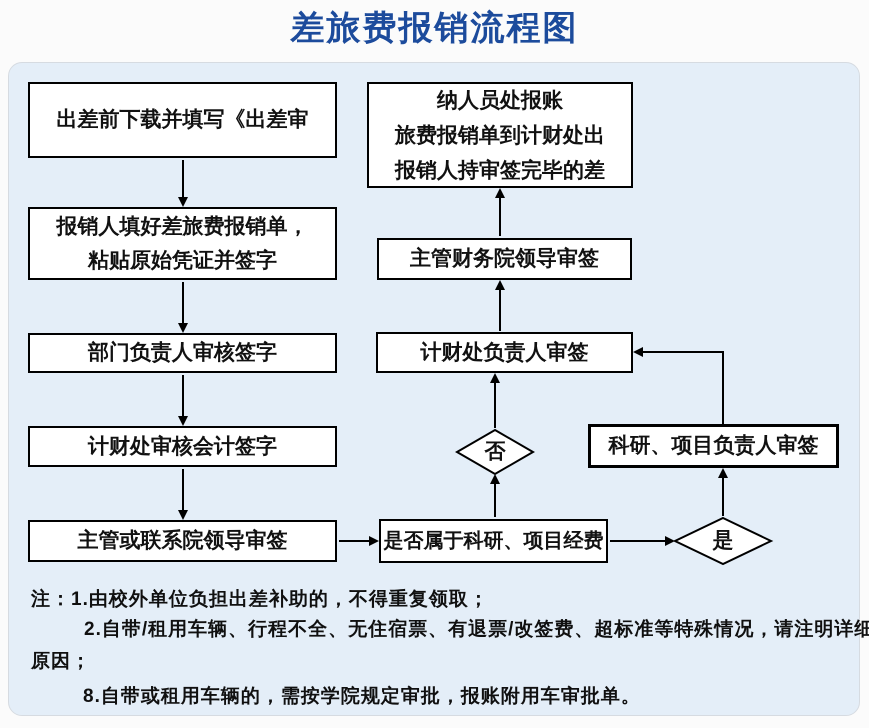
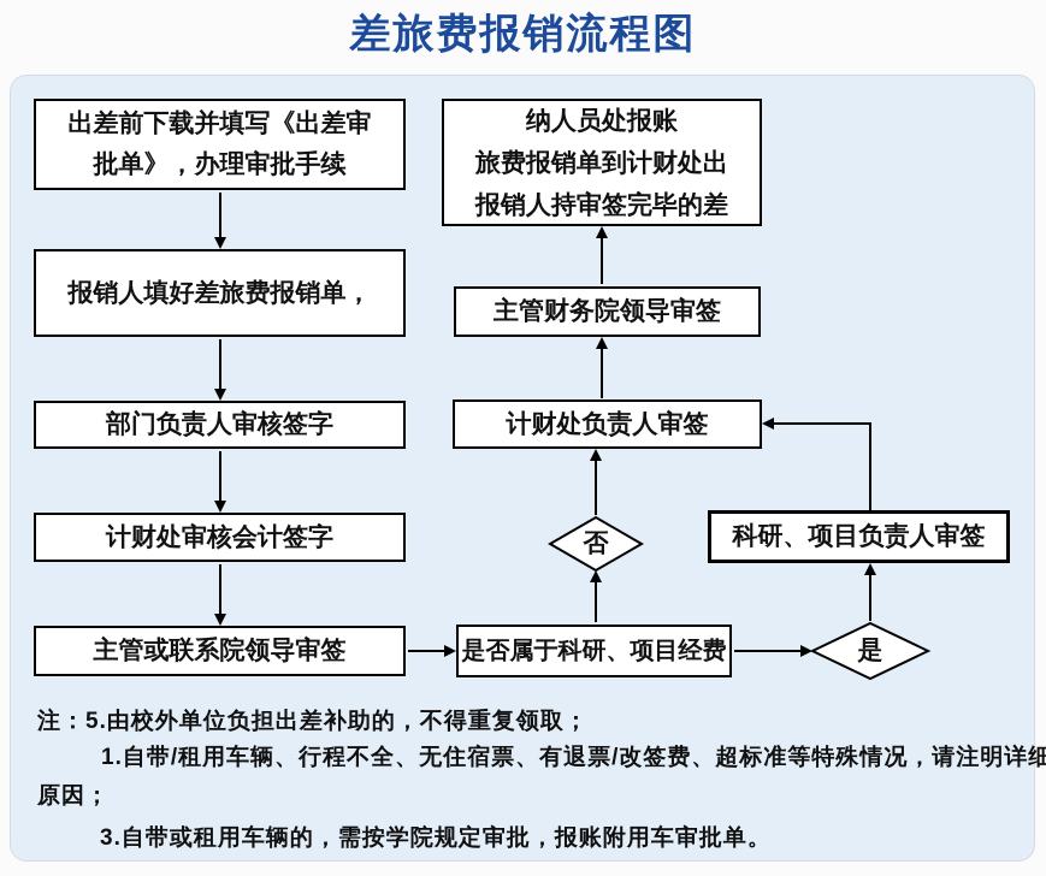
  差旅费报销流程图
  出差前下载并填写《出差审
+ 批单》，办理审批手续
  报销人填好差旅费报销单，
- 粘贴原始凭证并签字
  部门负责人审核签字
  计财处审核会计签字
  主管或联系院领导审签
  纳人员处报账
  旅费报销单到计财处出
  报销人持审签完毕的差
  主管财务院领导审签
  计财处负责人审签
  是否属于科研、项目经费
  科研、项目负责人审签
  否
  是
- 注：1.由校外单位负担出差补助的，不得重复领取；
+ 注：5.由校外单位负担出差补助的，不得重复领取；
- 2.自带/租用车辆、行程不全、无住宿票、有退票/改签费、超标准等特殊情况，请注明详细
+ 1.自带/租用车辆、行程不全、无住宿票、有退票/改签费、超标准等特殊情况，请注明详细
  原因；
- 8.自带或租用车辆的，需按学院规定审批，报账附用车审批单。
+ 3.自带或租用车辆的，需按学院规定审批，报账附用车审批单。
